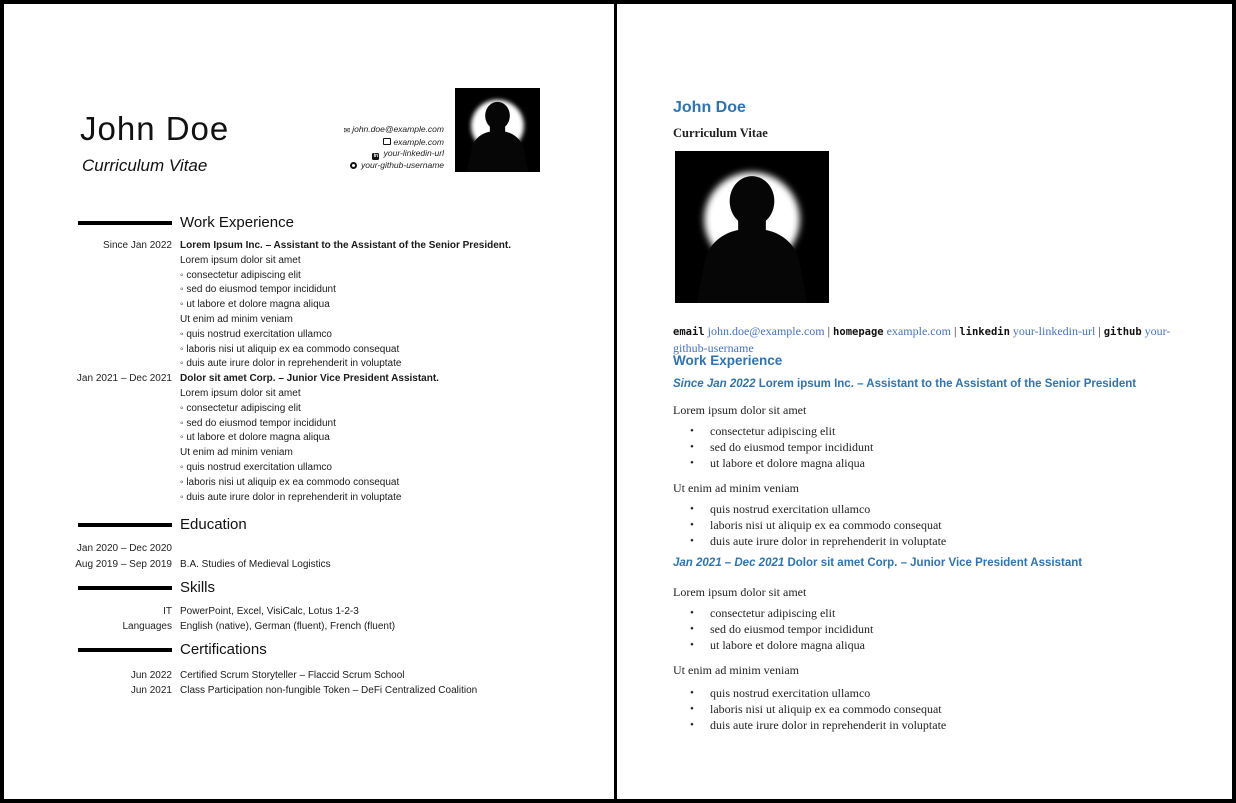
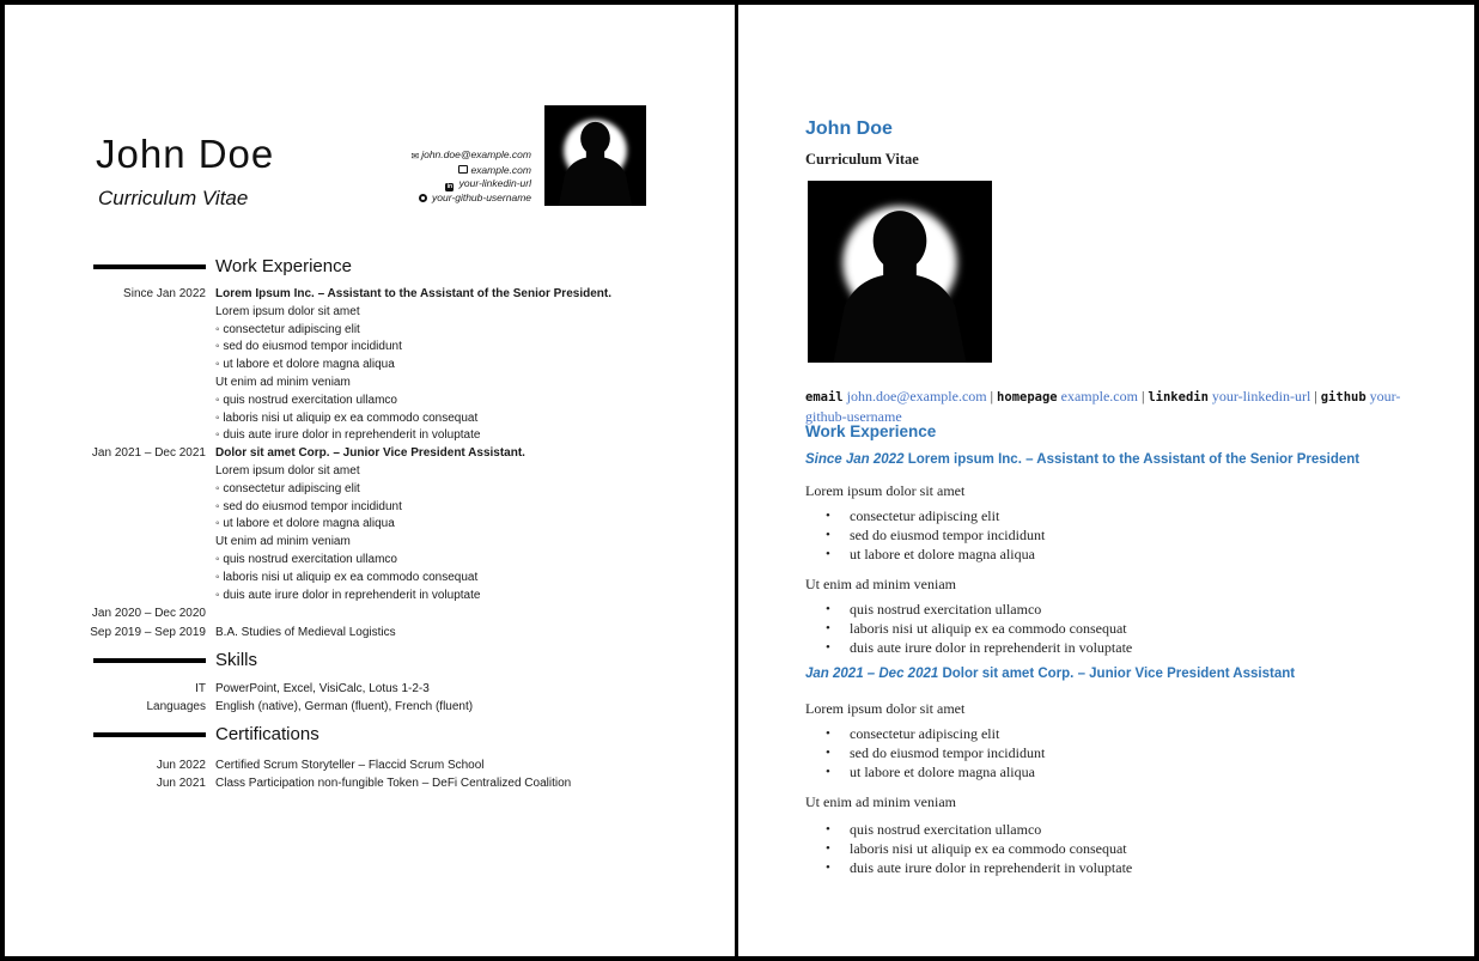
  John Doe
  Curriculum Vitae
  ✉ john.doe@example.com
  example.com
  your-linkedin-url
  your-github-username
  Work Experience
  Since Jan 2022
  Lorem Ipsum Inc. – Assistant to the Assistant of the Senior President.
  Lorem ipsum dolor sit amet
  consectetur adipiscing elit
  sed do eiusmod tempor incididunt
  ut labore et dolore magna aliqua
  Ut enim ad minim veniam
  quis nostrud exercitation ullamco
  laboris nisi ut aliquip ex ea commodo consequat
  duis aute irure dolor in reprehenderit in voluptate
  Jan 2021 – Dec 2021
  Dolor sit amet Corp. – Junior Vice President Assistant.
  Lorem ipsum dolor sit amet
  consectetur adipiscing elit
  sed do eiusmod tempor incididunt
  ut labore et dolore magna aliqua
  Ut enim ad minim veniam
  quis nostrud exercitation ullamco
  laboris nisi ut aliquip ex ea commodo consequat
  duis aute irure dolor in reprehenderit in voluptate
- Education
  Jan 2020 – Dec 2020
- Aug 2019 – Sep 2019
+ Sep 2019 – Sep 2019
  B.A. Studies of Medieval Logistics
  Skills
  IT
  PowerPoint, Excel, VisiCalc, Lotus 1-2-3
  Languages
  English (native), German (fluent), French (fluent)
  Certifications
  Jun 2022
  Certified Scrum Storyteller – Flaccid Scrum School
  Jun 2021
  Class Participation non-fungible Token – DeFi Centralized Coalition
  John Doe
  Curriculum Vitae
  email john.doe@example.com | homepage example.com | linkedin your-linkedin-url | github your-github-username
  Work Experience
  Since Jan 2022 Lorem ipsum Inc. – Assistant to the Assistant of the Senior President
  Lorem ipsum dolor sit amet
  consectetur adipiscing elit
  sed do eiusmod tempor incididunt
  ut labore et dolore magna aliqua
  Ut enim ad minim veniam
  quis nostrud exercitation ullamco
  laboris nisi ut aliquip ex ea commodo consequat
  duis aute irure dolor in reprehenderit in voluptate
  Jan 2021 – Dec 2021 Dolor sit amet Corp. – Junior Vice President Assistant
  Lorem ipsum dolor sit amet
  consectetur adipiscing elit
  sed do eiusmod tempor incididunt
  ut labore et dolore magna aliqua
  Ut enim ad minim veniam
  quis nostrud exercitation ullamco
  laboris nisi ut aliquip ex ea commodo consequat
  duis aute irure dolor in reprehenderit in voluptate
